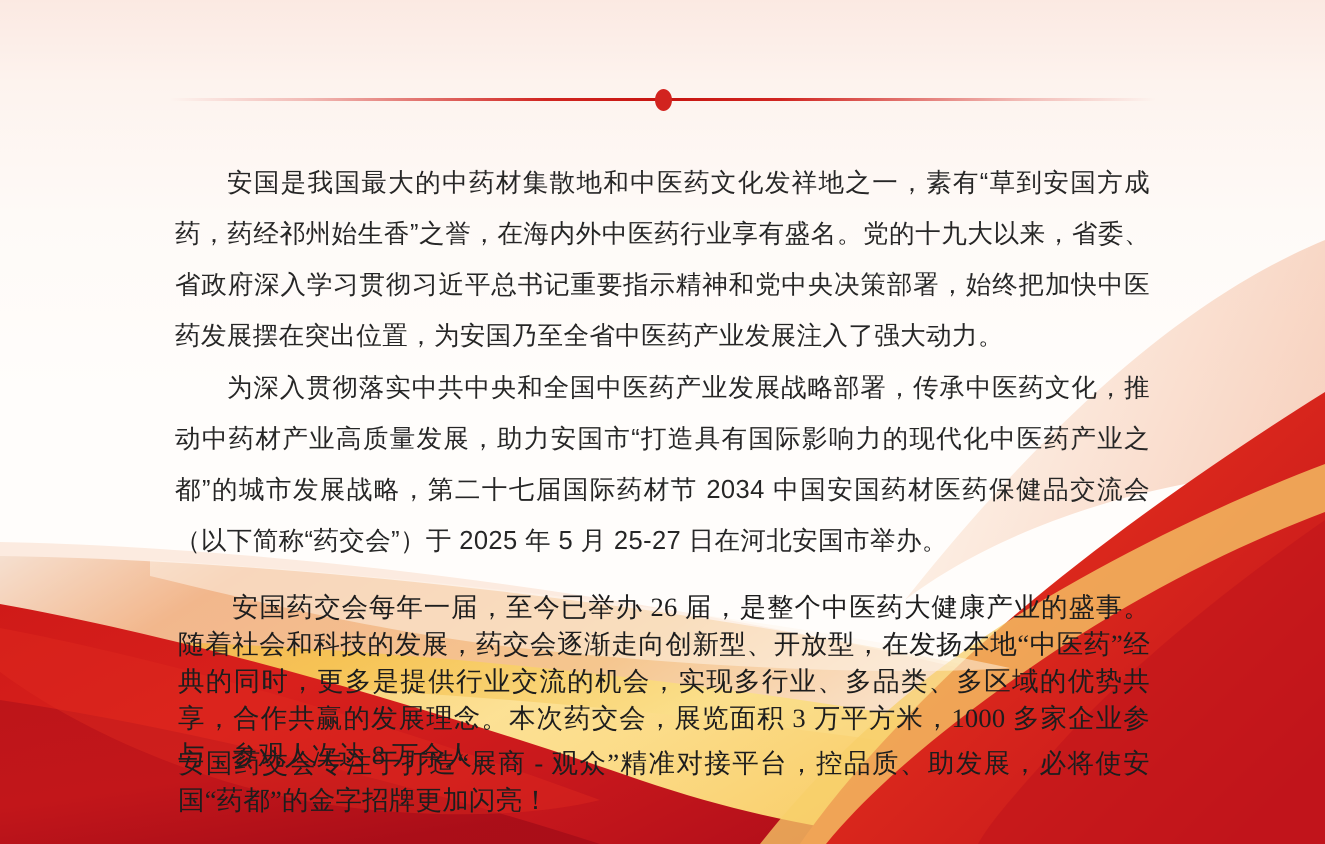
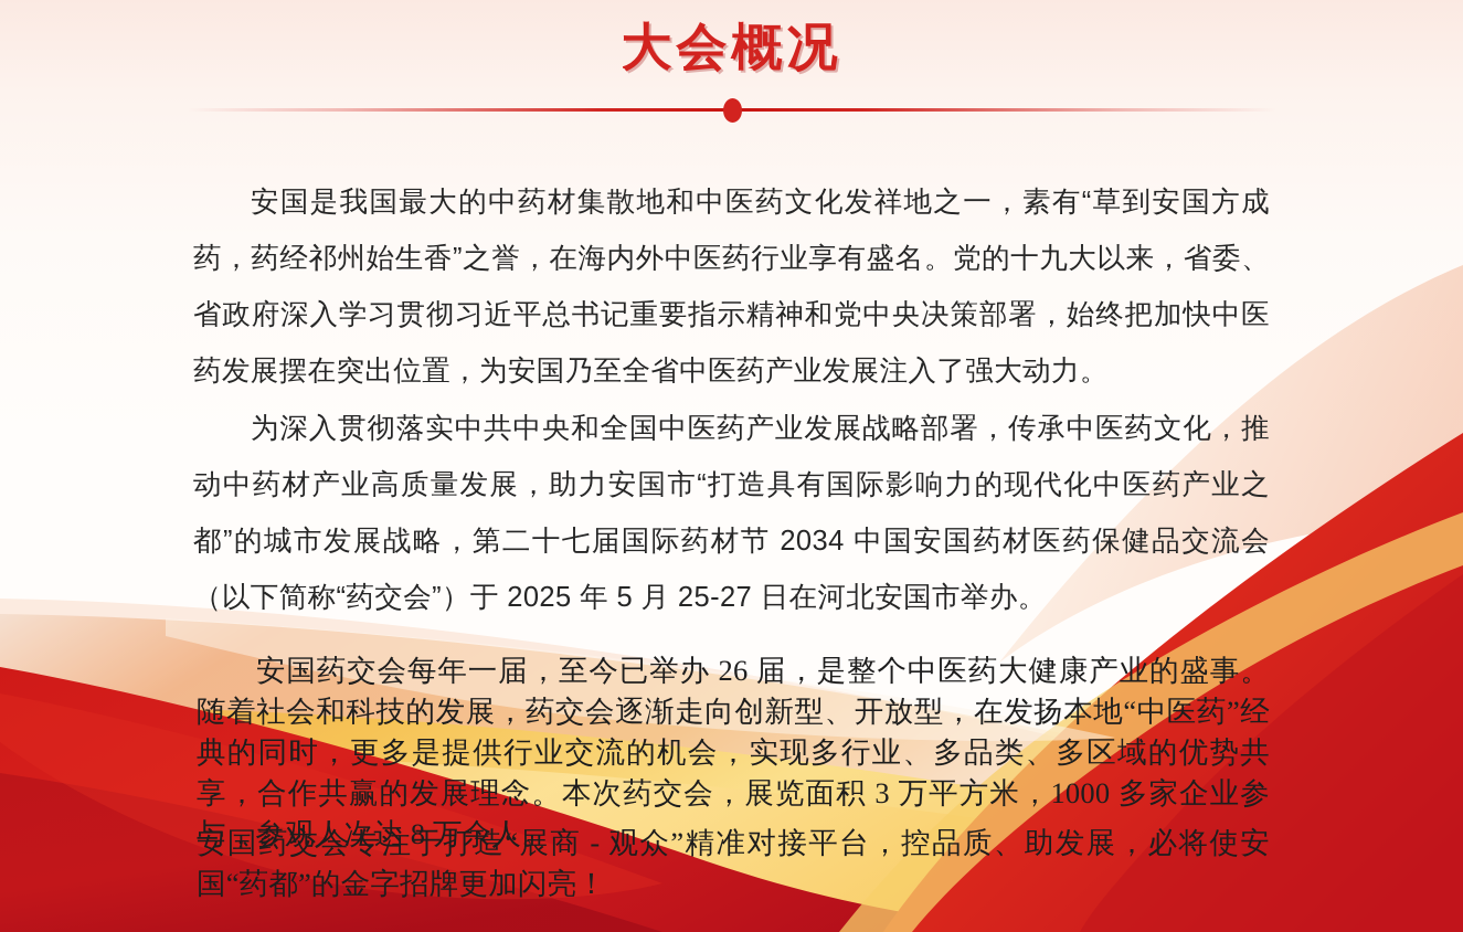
+ 大会概况
  安国是我国最大的中药材集散地和中医药文化发祥地之一，素有“草到安国方成药，药经祁州始生香”之誉，在海内外中医药行业享有盛名。党的十九大以来，省委、省政府深入学习贯彻习近平总书记重要指示精神和党中央决策部署，始终把加快中医药发展摆在突出位置，为安国乃至全省中医药产业发展注入了强大动力。
  为深入贯彻落实中共中央和全国中医药产业发展战略部署，传承中医药文化，推动中药材产业高质量发展，助力安国市“打造具有国际影响力的现代化中医药产业之都”的城市发展战略，第二十七届国际药材节 2034 中国安国药材医药保健品交流会（以下简称“药交会”）于 2025 年 5 月 25-27 日在河北安国市举办。
  安国药交会每年一届，至今已举办 26 届，是整个中医药大健康产业的盛事。随着社会和科技的发展，药交会逐渐走向创新型、开放型，在发扬本地“中医药”经典的同时，更多是提供行业交流的机会，实现多行业、多品类、多区域的优势共享，合作共赢的发展理念。本次药交会，展览面积 3 万平方米，1000 多家企业参与，参观人次达 8 万余人。
  安国药交会专注于打造“展商 - 观众”精准对接平台，控品质、助发展，必将使安国“药都”的金字招牌更加闪亮！
